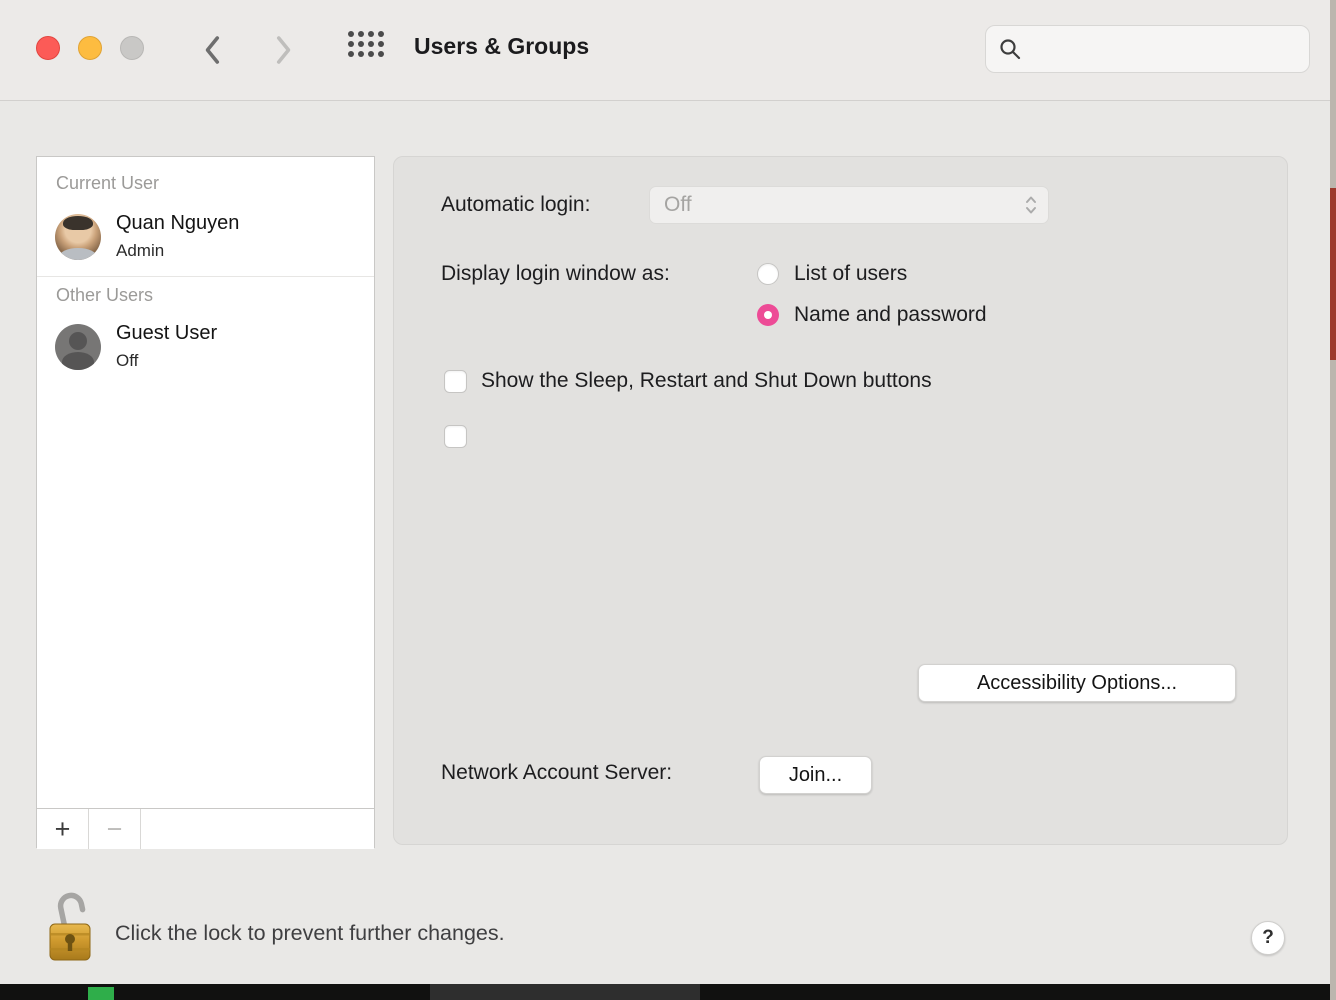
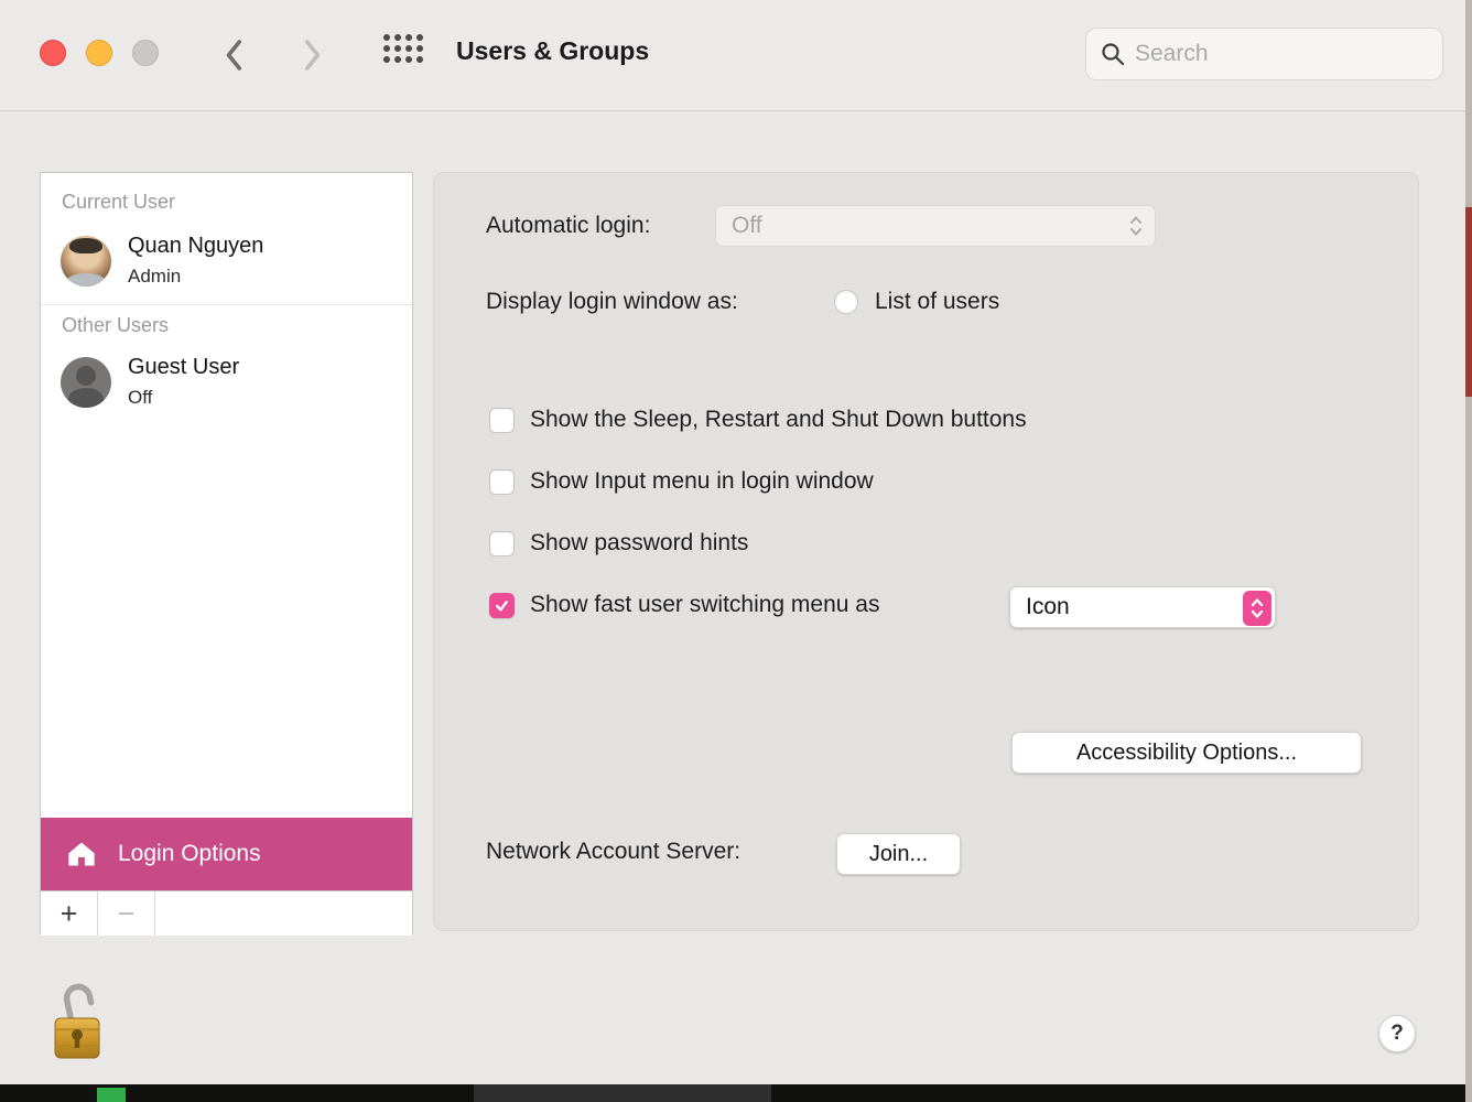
  Users & Groups
+ Search
  Current User
  Quan Nguyen
  Admin
  Other Users
  Guest User
  Off
+ Login Options
  +
  −
  Automatic login:
  Off
  Display login window as:
  List of users
- Name and password
  Show the Sleep, Restart and Shut Down buttons
+ Show Input menu in login window
+ Show password hints
+ Show fast user switching menu as
+ Icon
  Accessibility Options...
  Network Account Server:
  Join...
- Click the lock to prevent further changes.
  ?
